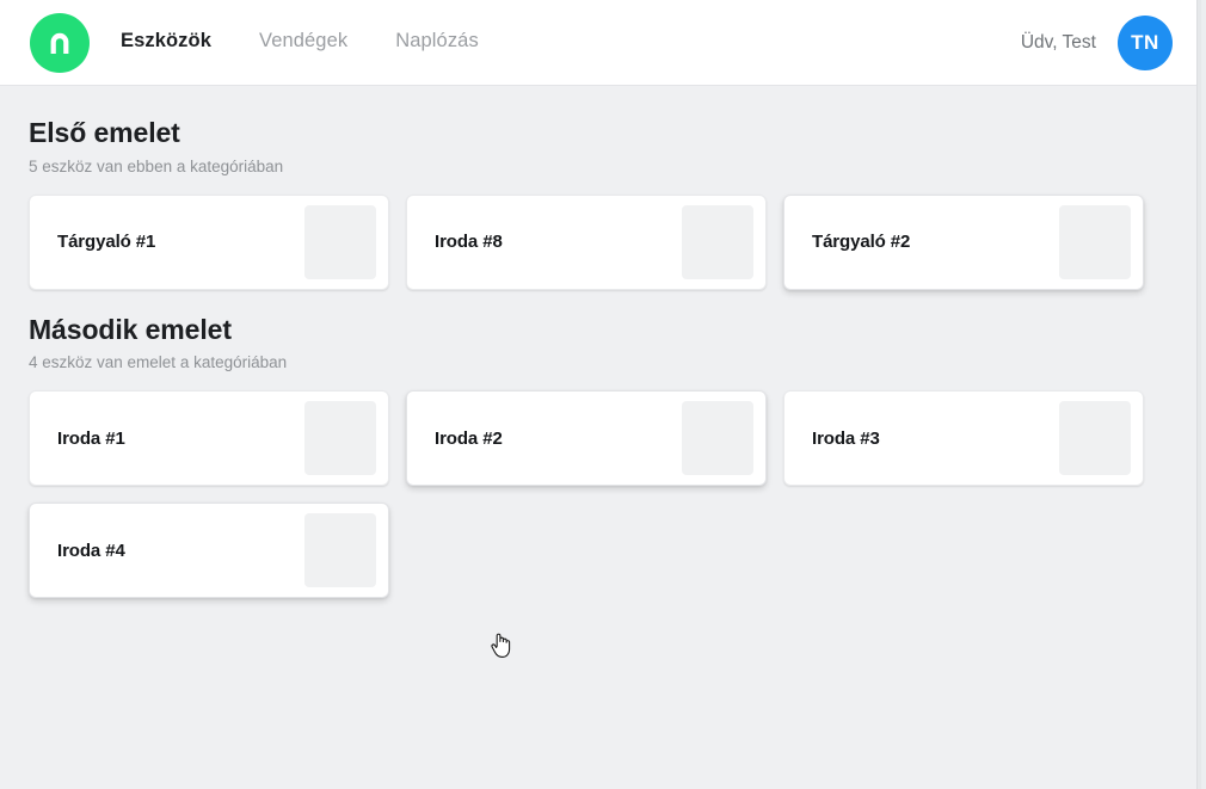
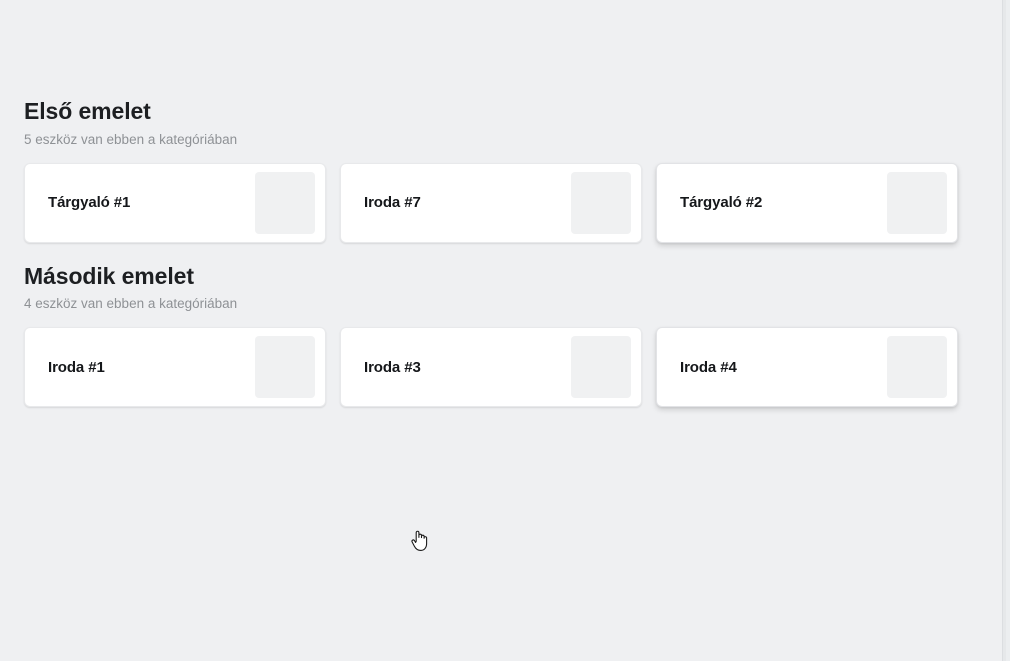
- Eszközök
- Vendégek
- Naplózás
- Üdv, Test
- TN
  Első emelet
  5 eszköz van ebben a kategóriában
  Tárgyaló #1
- Iroda #8
+ Iroda #7
  Tárgyaló #2
  Második emelet
- 4 eszköz van emelet a kategóriában
+ 4 eszköz van ebben a kategóriában
  Iroda #1
- Iroda #2
  Iroda #3
  Iroda #4
